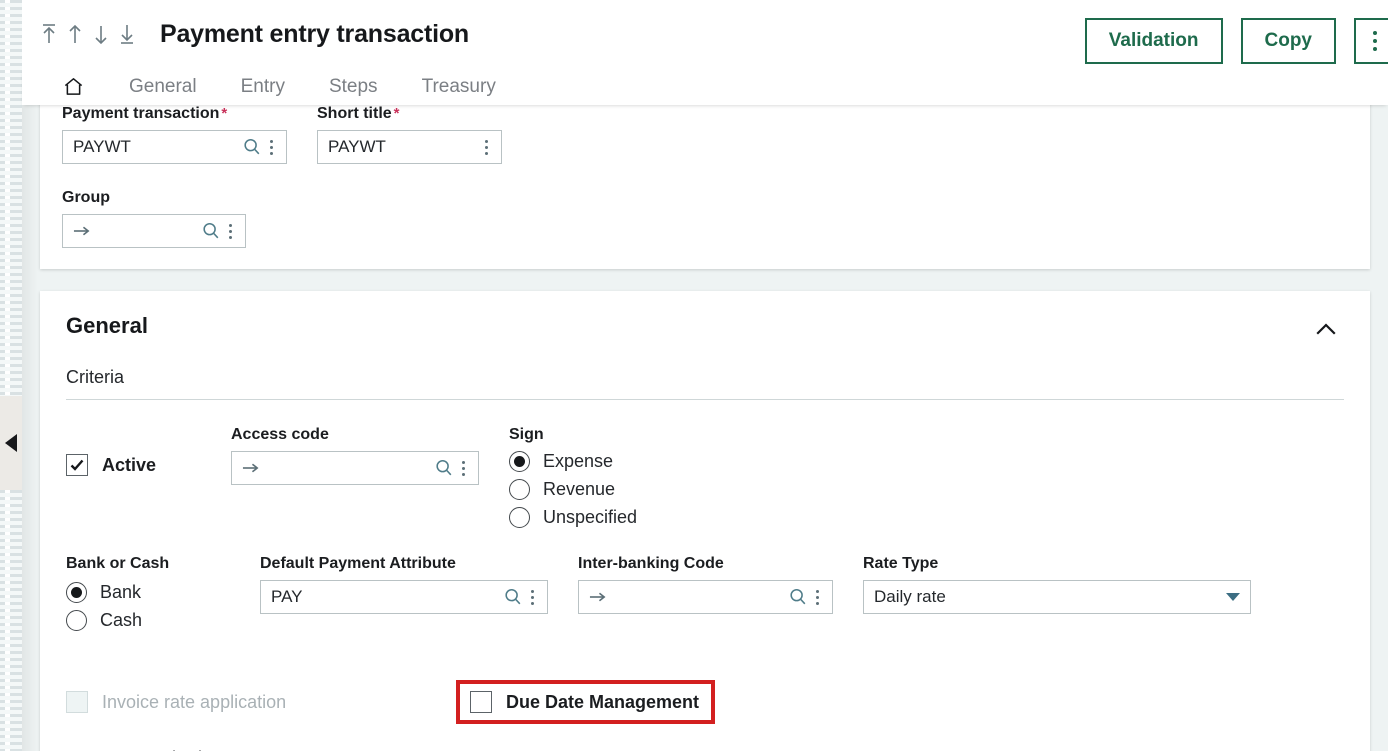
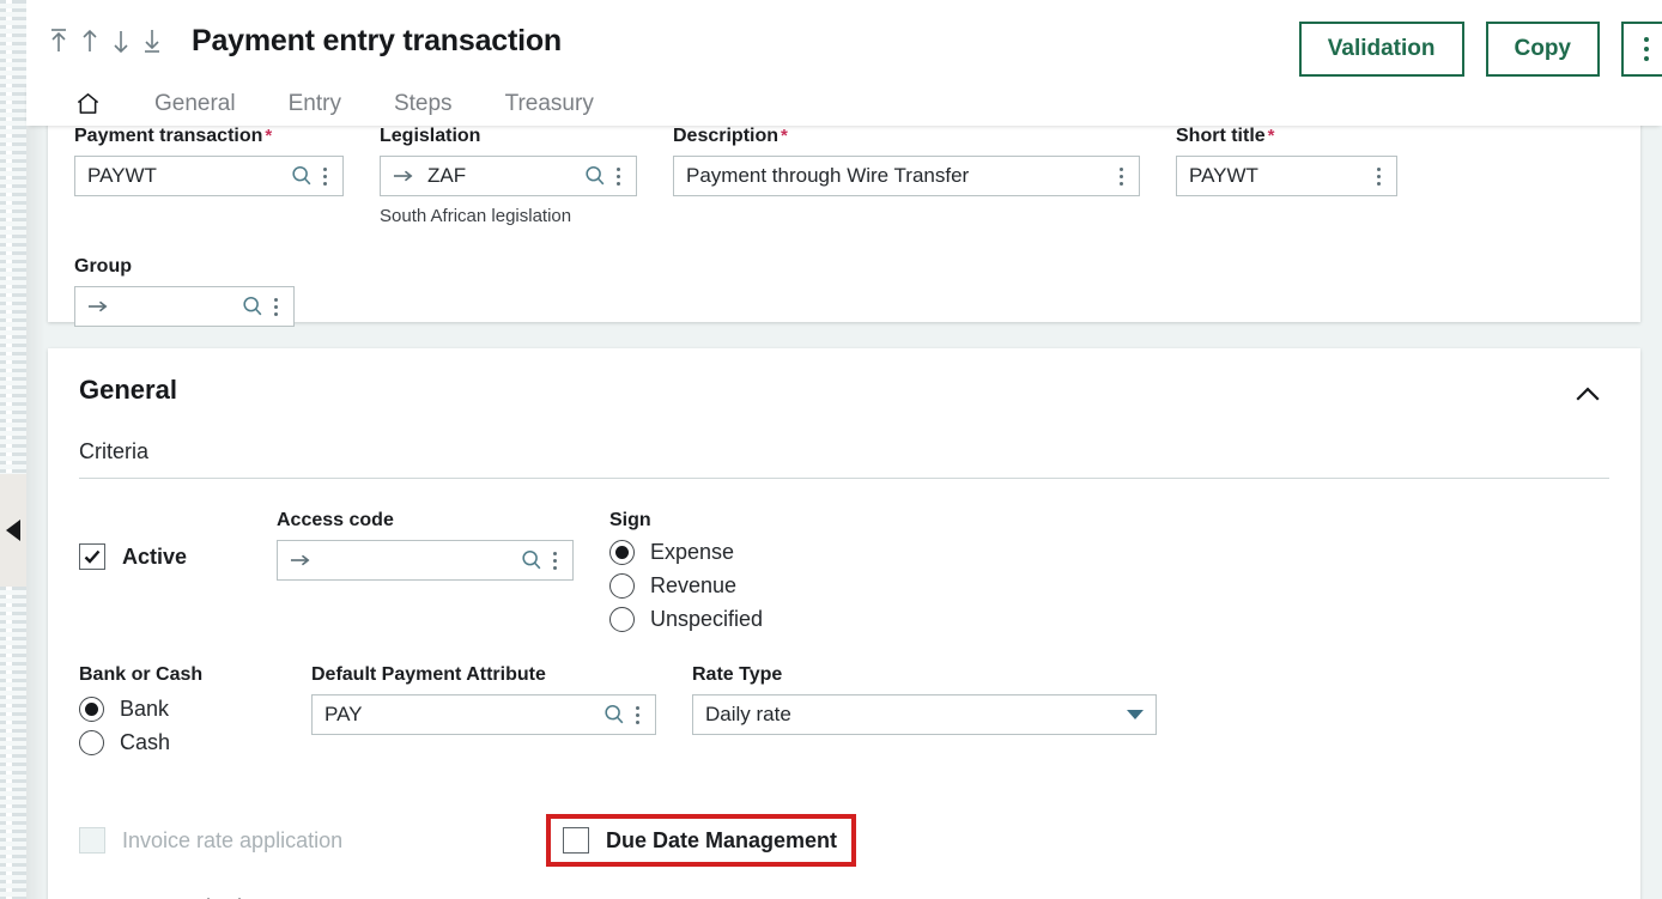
  Payment entry transaction
  Validation
  Copy
  General
  Entry
  Steps
  Treasury
  Payment transaction*
  PAYWT
+ Legislation
+ ZAF
+ South African legislation
+ Description*
+ Payment through Wire Transfer
  Short title*
  PAYWT
  Group
  General
  Criteria
  Active
  Access code
  Sign
  Expense
  Revenue
  Unspecified
  Bank or Cash
  Bank
  Cash
  Default Payment Attribute
  PAY
- Inter-banking Code
  Rate Type
  Daily rate
  Invoice rate application
  Due Date Management
